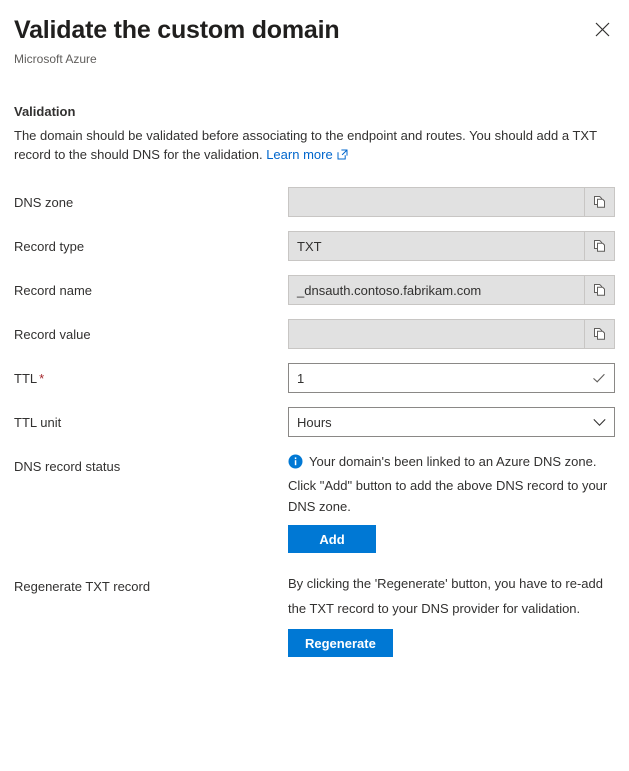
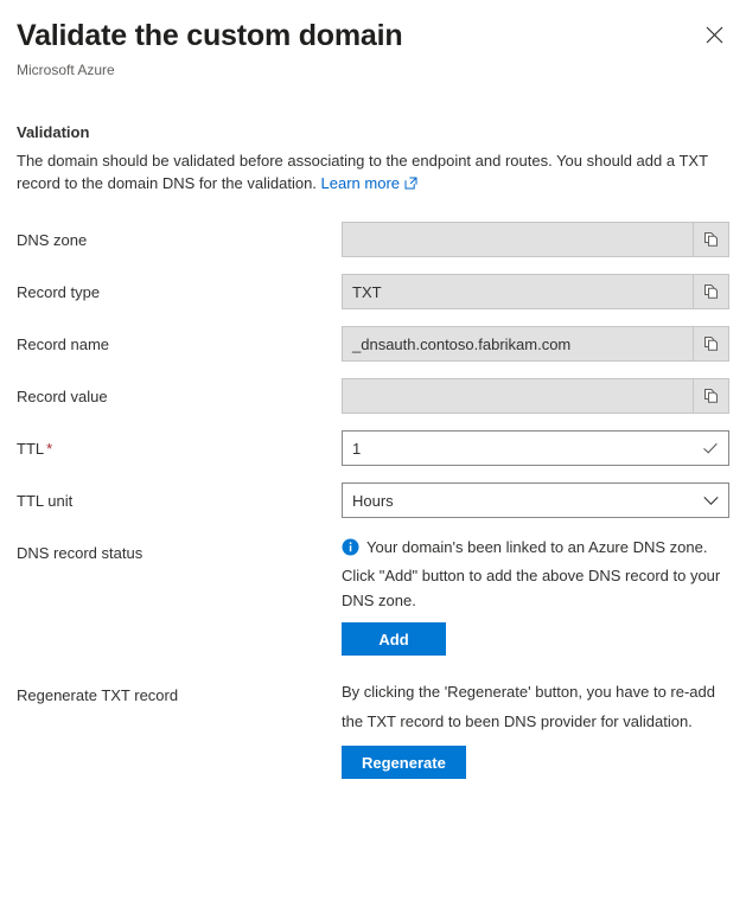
  Validate the custom domain
  Microsoft Azure
  Validation
- The domain should be validated before associating to the endpoint and routes. You should add a TXT record to the should DNS for the validation. Learn more
+ The domain should be validated before associating to the endpoint and routes. You should add a TXT record to the domain DNS for the validation. Learn more
  DNS zone
  Record type
  TXT
  Record name
  _dnsauth.contoso.fabrikam.com
  Record value
  TTL *
  1
  TTL unit
  Hours
  DNS record status
  Your domain's been linked to an Azure DNS zone. Click "Add" button to add the above DNS record to your DNS zone.
  Add
  Regenerate TXT record
- By clicking the 'Regenerate' button, you have to re-add the TXT record to your DNS provider for validation.
+ By clicking the 'Regenerate' button, you have to re-add the TXT record to been DNS provider for validation.
  Regenerate
